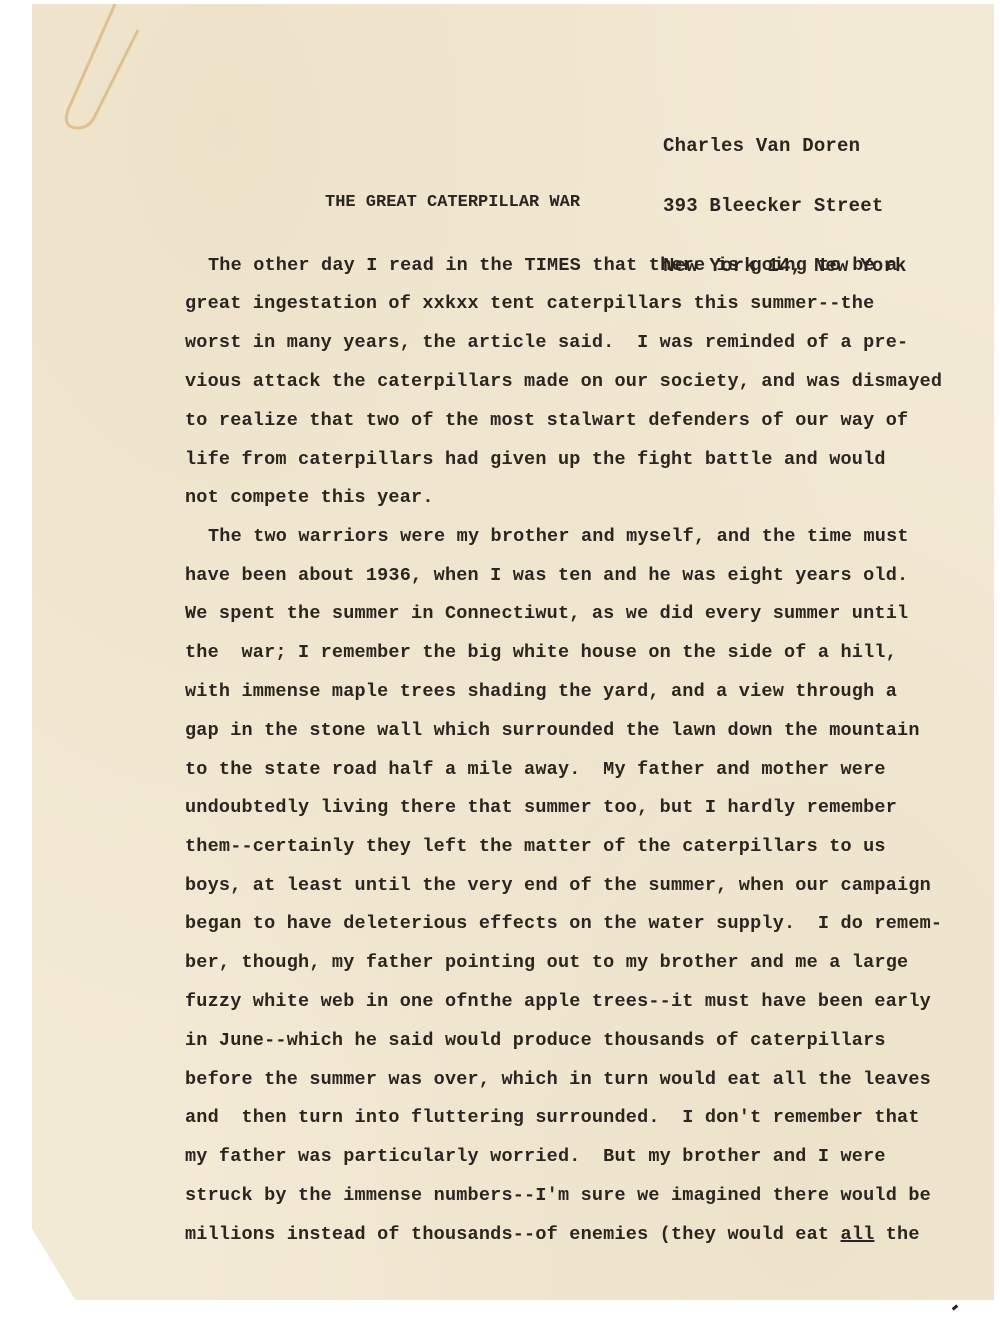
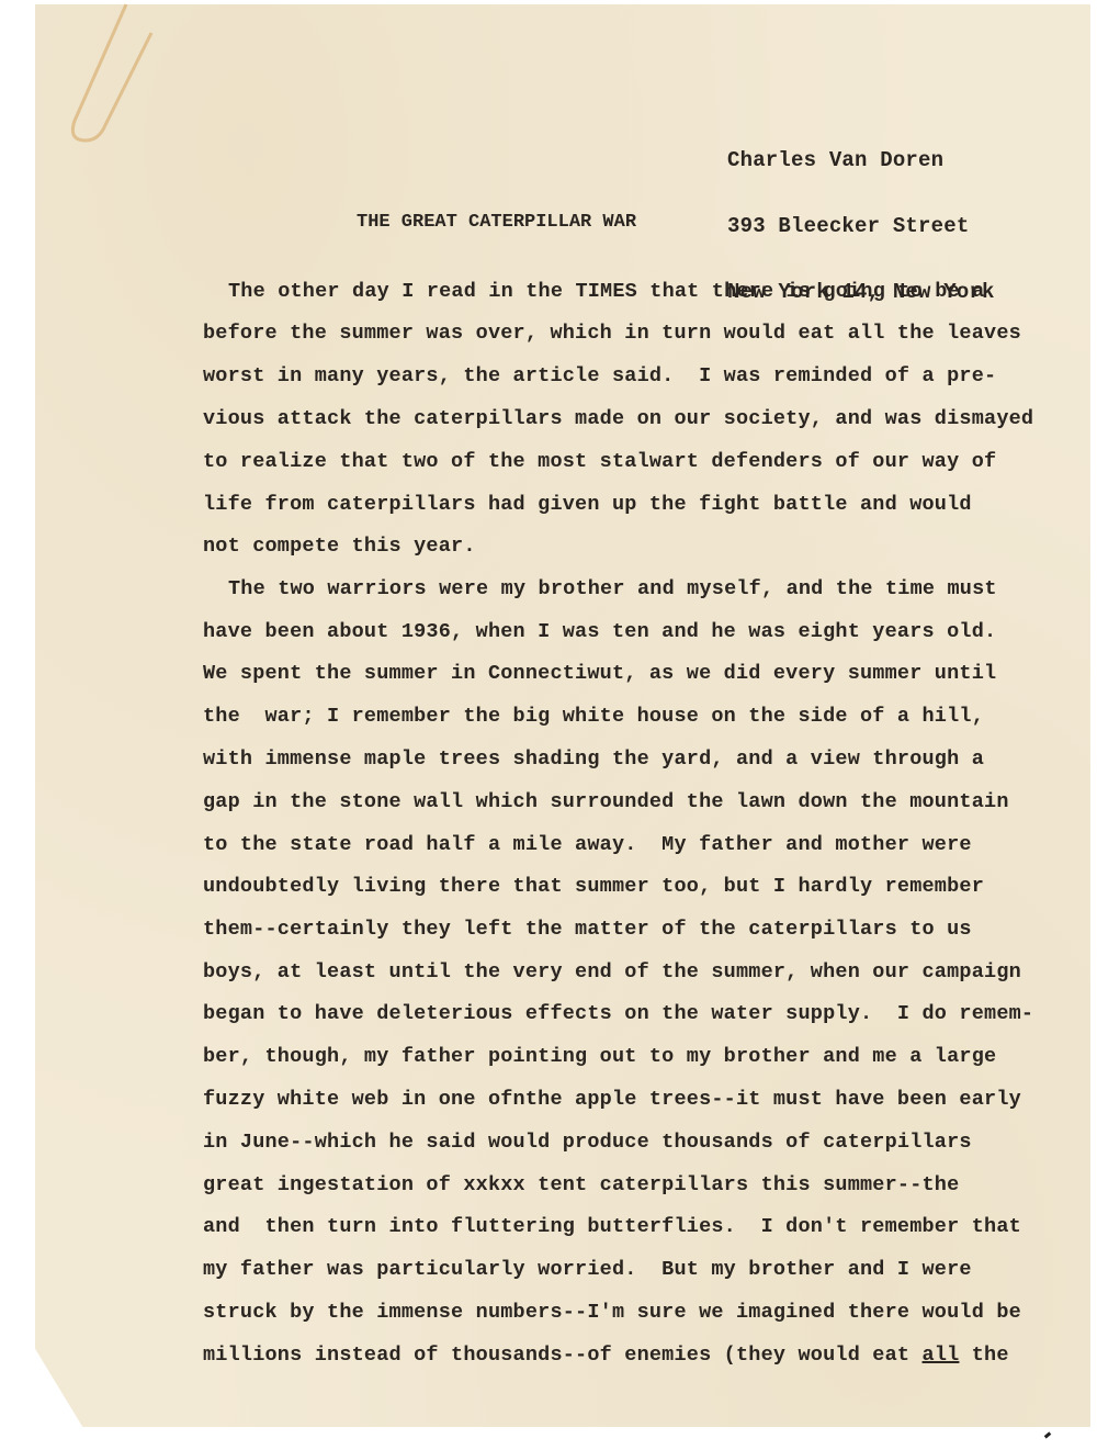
  Charles Van Doren
  393 Bleecker Street
  New York 14, New York
  THE GREAT CATERPILLAR WAR
  The other day I read in the TIMES that there is going to be a
- great ingestation of xxkxx tent caterpillars this summer--the
+ before the summer was over, which in turn would eat all the leaves
  worst in many years, the article said. I was reminded of a pre-
  vious attack the caterpillars made on our society, and was dismayed
  to realize that two of the most stalwart defenders of our way of
  life from caterpillars had given up the fight battle and would
  not compete this year.
  The two warriors were my brother and myself, and the time must
  have been about 1936, when I was ten and he was eight years old.
  We spent the summer in Connectiwut, as we did every summer until
  the war; I remember the big white house on the side of a hill,
  with immense maple trees shading the yard, and a view through a
  gap in the stone wall which surrounded the lawn down the mountain
  to the state road half a mile away. My father and mother were
  undoubtedly living there that summer too, but I hardly remember
  them--certainly they left the matter of the caterpillars to us
  boys, at least until the very end of the summer, when our campaign
  began to have deleterious effects on the water supply. I do remem-
  ber, though, my father pointing out to my brother and me a large
  fuzzy white web in one ofnthe apple trees--it must have been early
  in June--which he said would produce thousands of caterpillars
- before the summer was over, which in turn would eat all the leaves
+ great ingestation of xxkxx tent caterpillars this summer--the
- and then turn into fluttering surrounded. I don't remember that
+ and then turn into fluttering butterflies. I don't remember that
  my father was particularly worried. But my brother and I were
  struck by the immense numbers--I'm sure we imagined there would be
  millions instead of thousands--of enemies (they would eat all the
